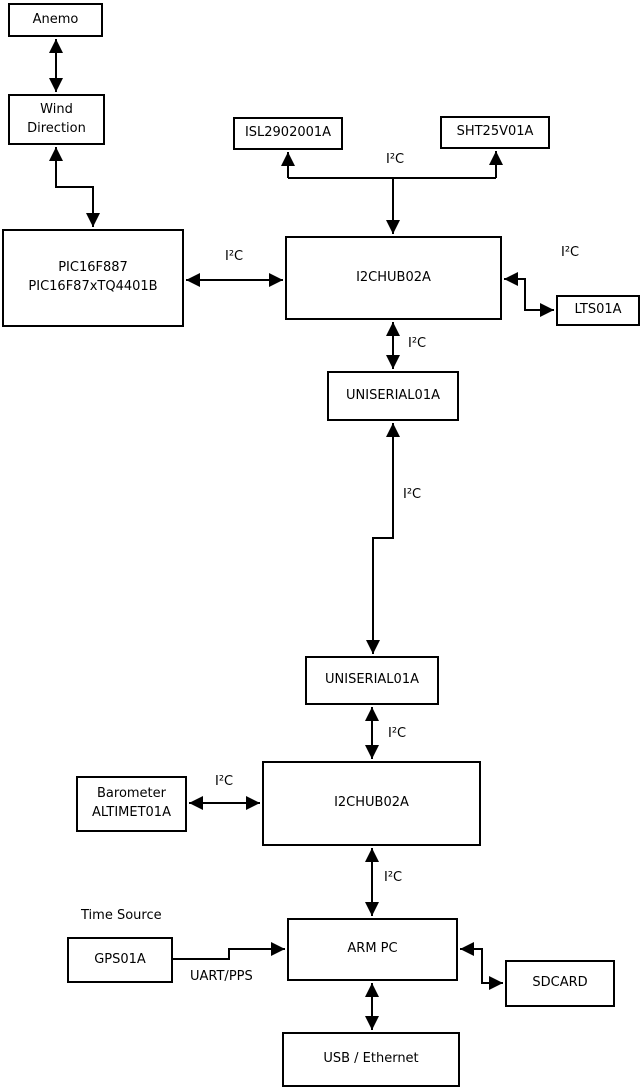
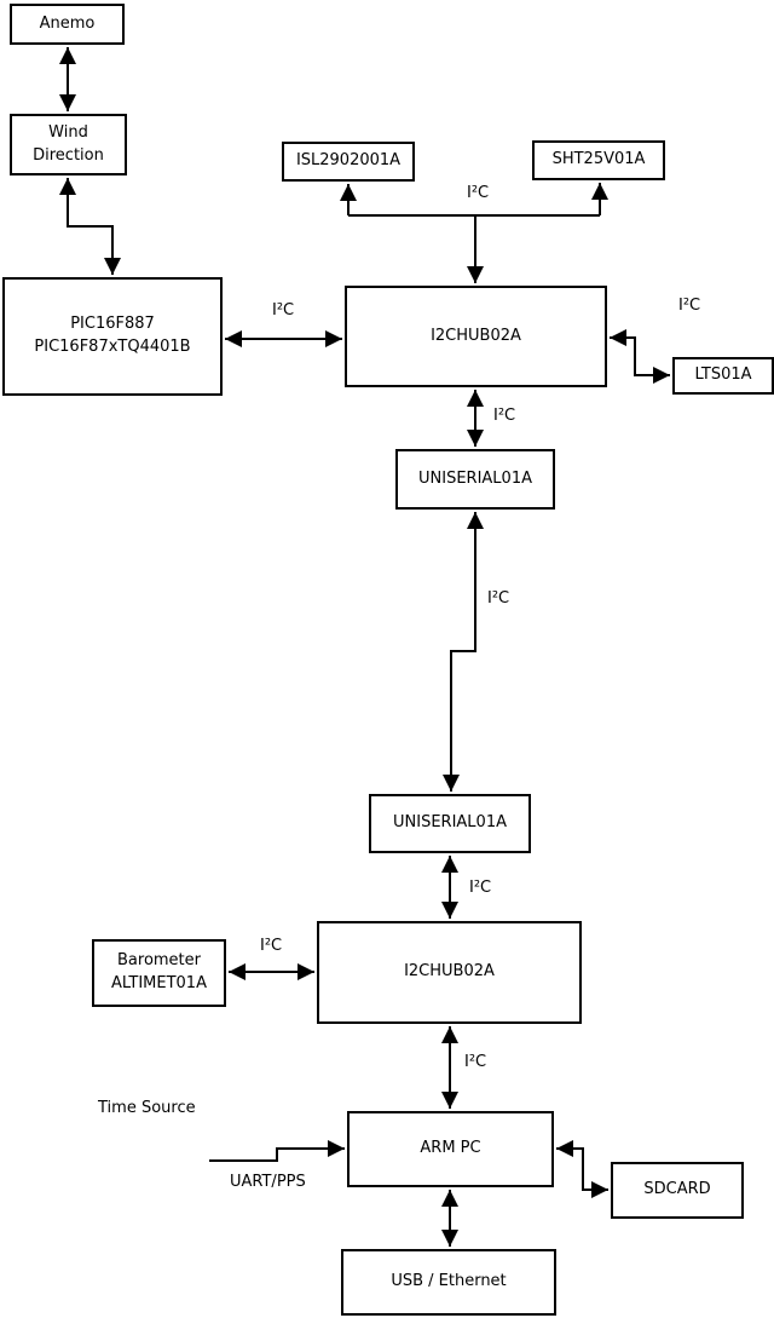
  Anemo
  Wind
  Direction
  PIC16F887
  PIC16F87xTQ4401B
  ISL2902001A
  SHT25V01A
  I2CHUB02A
  LTS01A
  UNISERIAL01A
  UNISERIAL01A
  I2CHUB02A
  Barometer
  ALTIMET01A
- GPS01A
  ARM PC
  SDCARD
  USB / Ethernet
  I²C
  I²C
  I²C
  I²C
  I²C
  I²C
  I²C
  I²C
  Time Source
  UART/PPS
